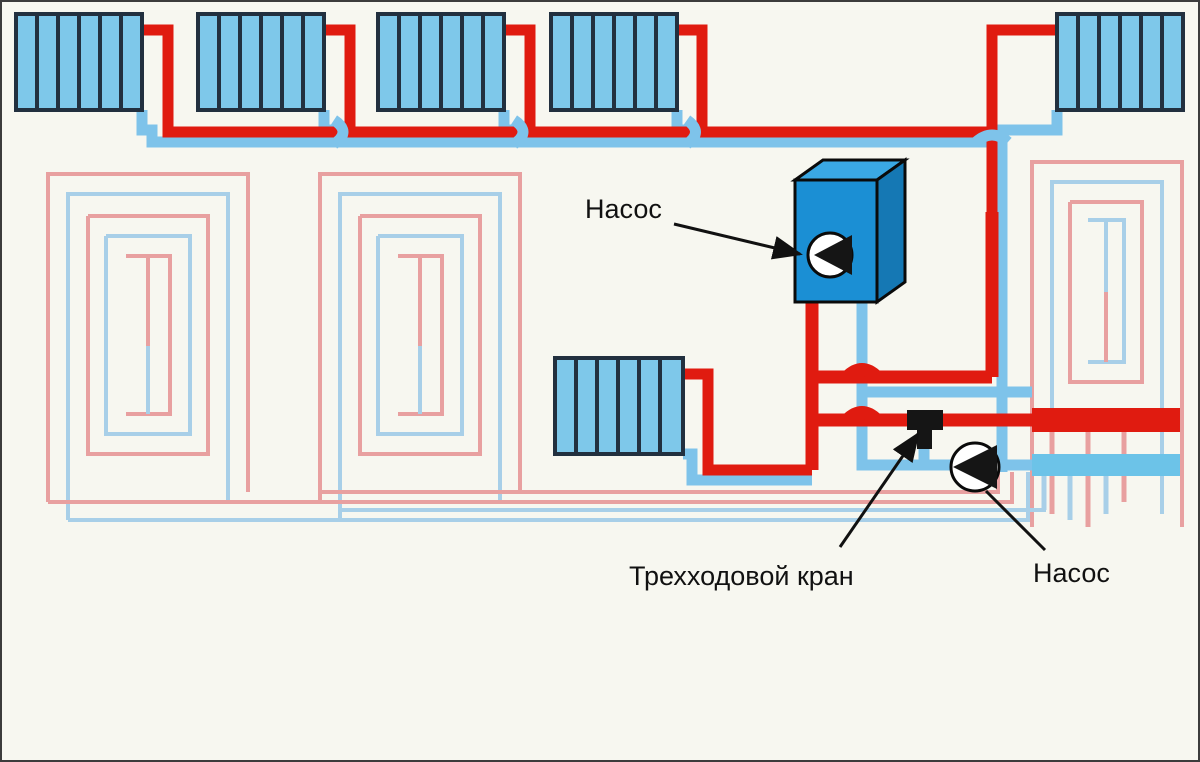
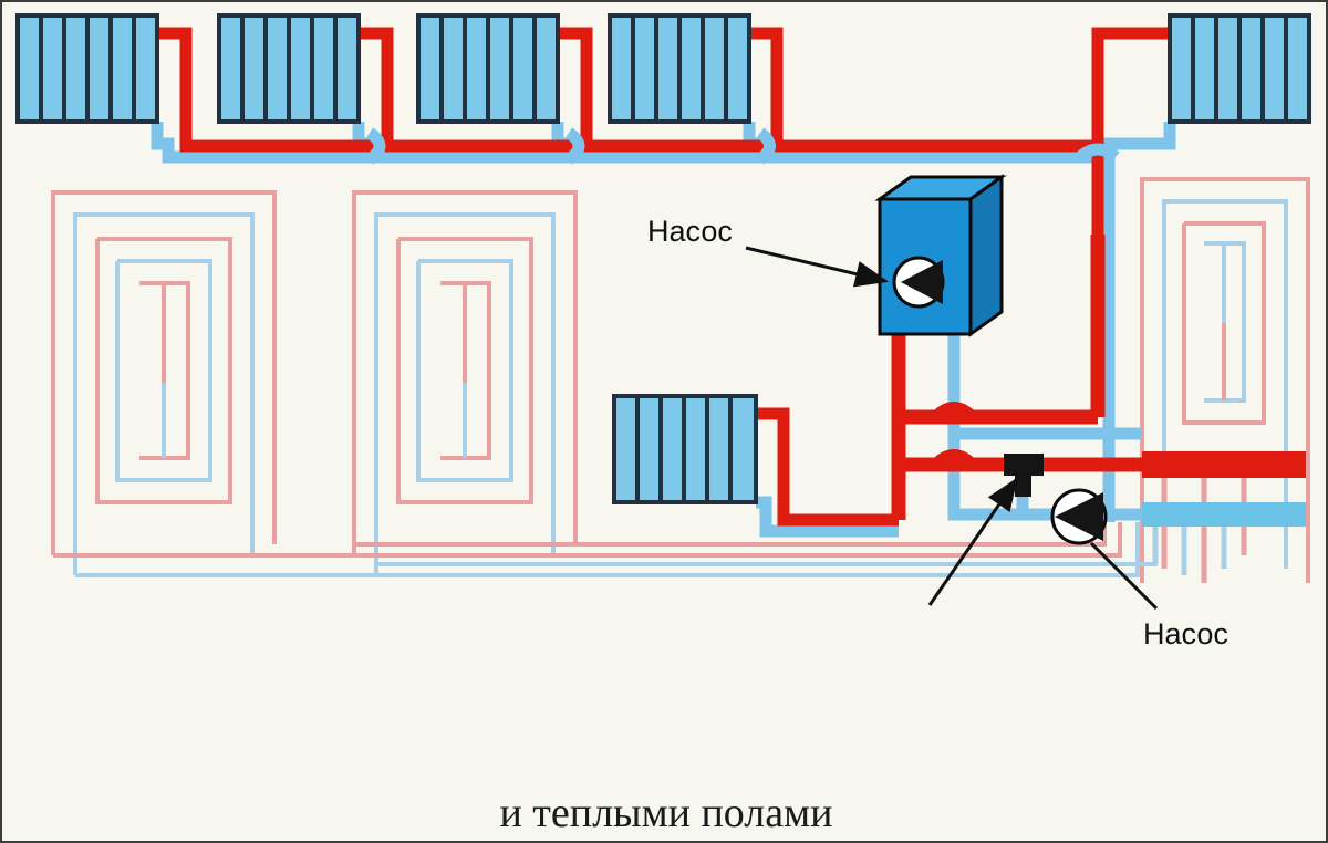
  Насос
- Трехходовой кран
  Насос
+ и теплыми полами
